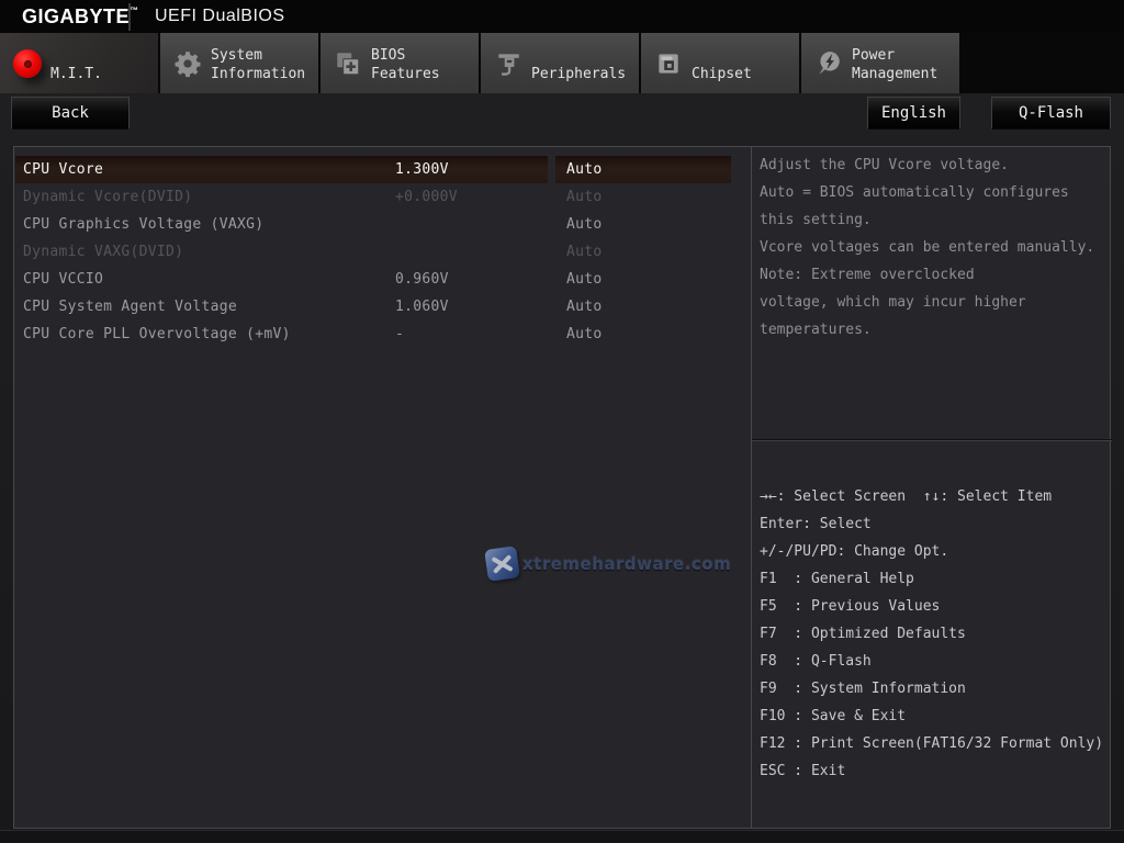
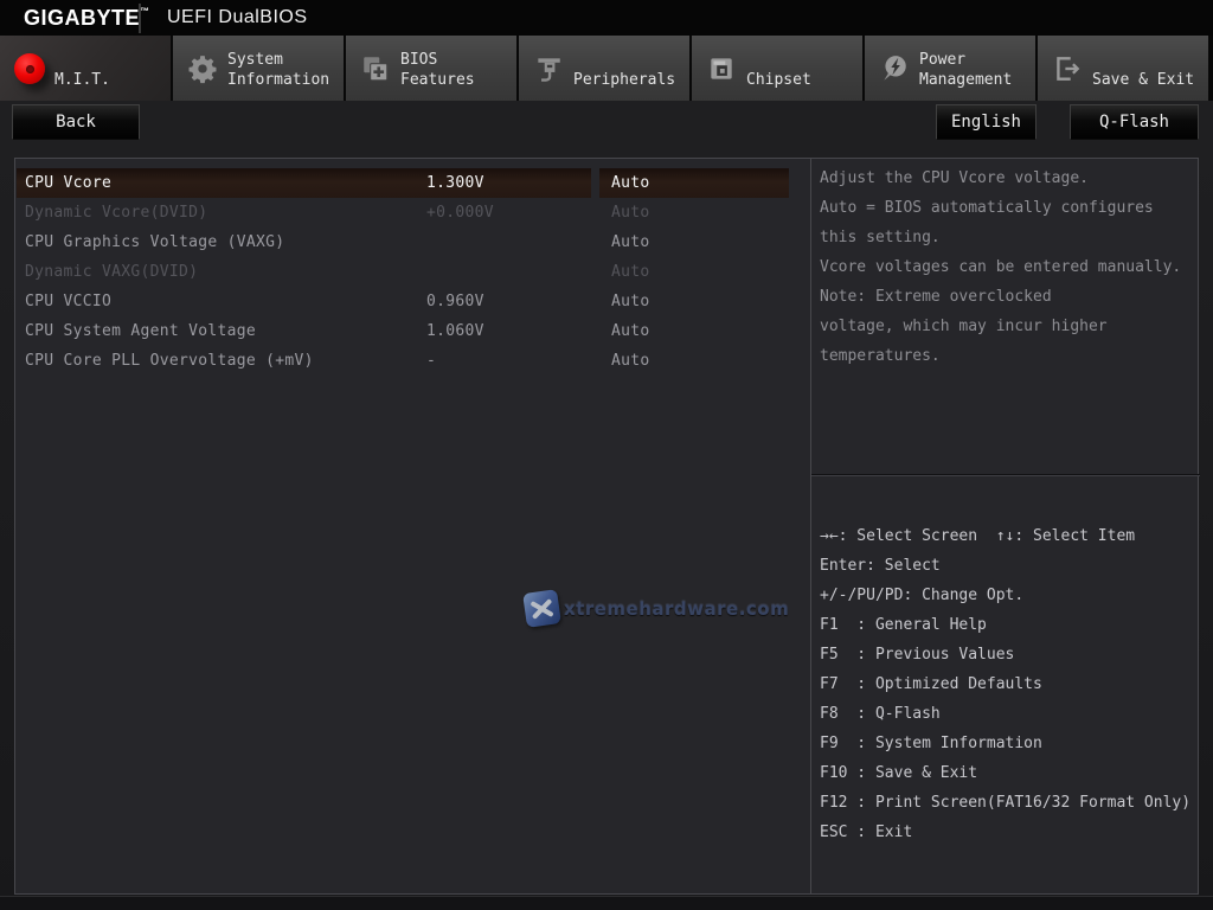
  GIGABYTE™
  UEFI DualBIOS
  M.I.T.
  System Information
  BIOS Features
  Peripherals
  Chipset
  Power Management
+ Save & Exit
  Back
  English
  Q-Flash
  CPU Vcore
  1.300V
  Auto
  Dynamic Vcore(DVID)
  +0.000V
  Auto
  CPU Graphics Voltage (VAXG)
  Auto
  Dynamic VAXG(DVID)
  Auto
  CPU VCCIO
  0.960V
  Auto
  CPU System Agent Voltage
  1.060V
  Auto
  CPU Core PLL Overvoltage (+mV)
  -
  Auto
  xtremehardware.com
  Adjust the CPU Vcore voltage.
  Auto = BIOS automatically configures
  this setting.
  Vcore voltages can be entered manually.
  Note: Extreme overclocked
  voltage, which may incur higher
  temperatures.
  →←: Select Screen ↑↓: Select Item
  Enter: Select
  +/-/PU/PD: Change Opt.
  F1 : General Help
  F5 : Previous Values
  F7 : Optimized Defaults
  F8 : Q-Flash
  F9 : System Information
  F10 : Save & Exit
  F12 : Print Screen(FAT16/32 Format Only)
  ESC : Exit
